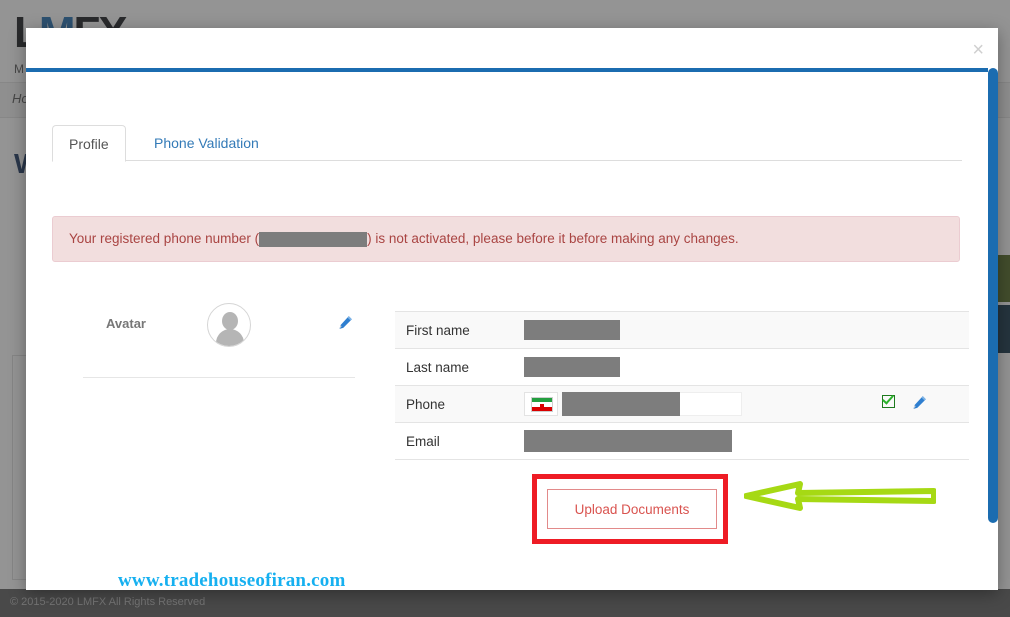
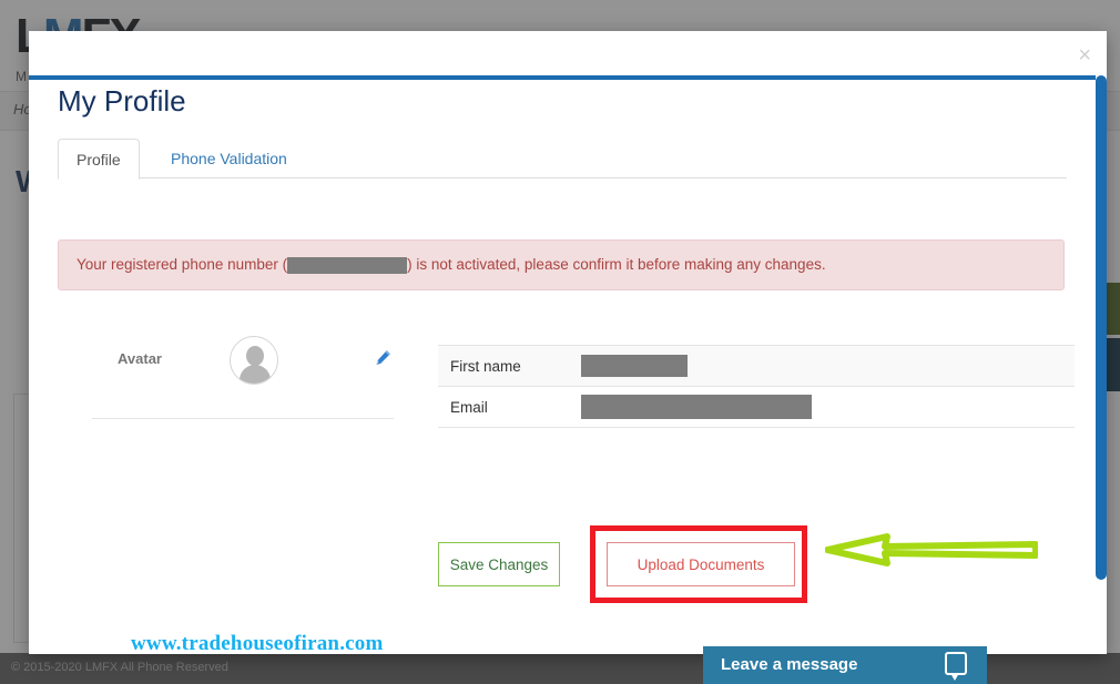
  M
  Ho
- © 2015-2020 LMFX All Rights Reserved
+ © 2015-2020 LMFX All Phone Reserved
  ×
+ My Profile
  Profile
  Phone Validation
- Your registered phone number ( ) is not activated, please before it before making any changes.
+ Your registered phone number ( ) is not activated, please confirm it before making any changes.
  Avatar
  First name
- Last name
- Phone
  Email
+ Save Changes
  Upload Documents
  www.tradehouseofiran.com
+ Leave a message
